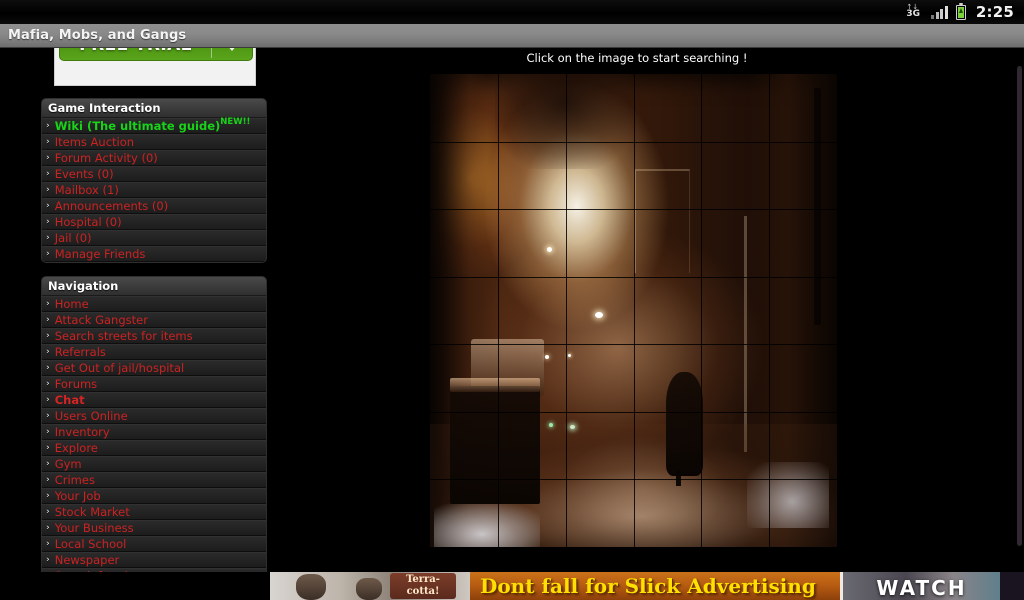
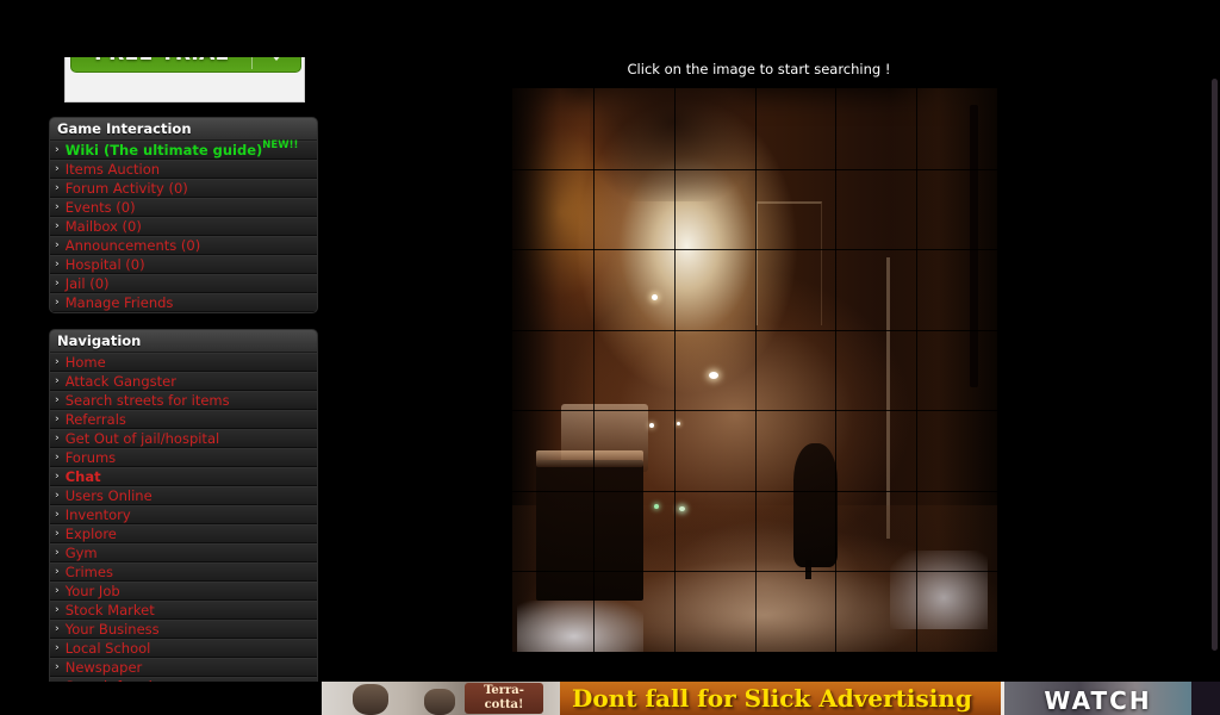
- ↑↓
- 3G
- 2:25
- Mafia, Mobs, and Gangs
  Game Interaction
  ›
  Wiki (The ultimate guide)
  NEW!!
  ›
  Items Auction
  ›
  Forum Activity (0)
  ›
  Events (0)
  ›
- Mailbox (1)
+ Mailbox (0)
  ›
  Announcements (0)
  ›
  Hospital (0)
  ›
  Jail (0)
  ›
  Manage Friends
  Navigation
  ›
  Home
  ›
  Attack Gangster
  ›
  Search streets for items
  ›
  Referrals
  ›
  Get Out of jail/hospital
  ›
  Forums
  ›
  Chat
  ›
  Users Online
  ›
  Inventory
  ›
  Explore
  ›
  Gym
  ›
  Crimes
  ›
  Your Job
  ›
  Stock Market
  ›
  Your Business
  ›
  Local School
  ›
  Newspaper
  Click on the image to start searching !
  Terra-cotta!
  Dont fall for Slick Advertising
  WATCH
